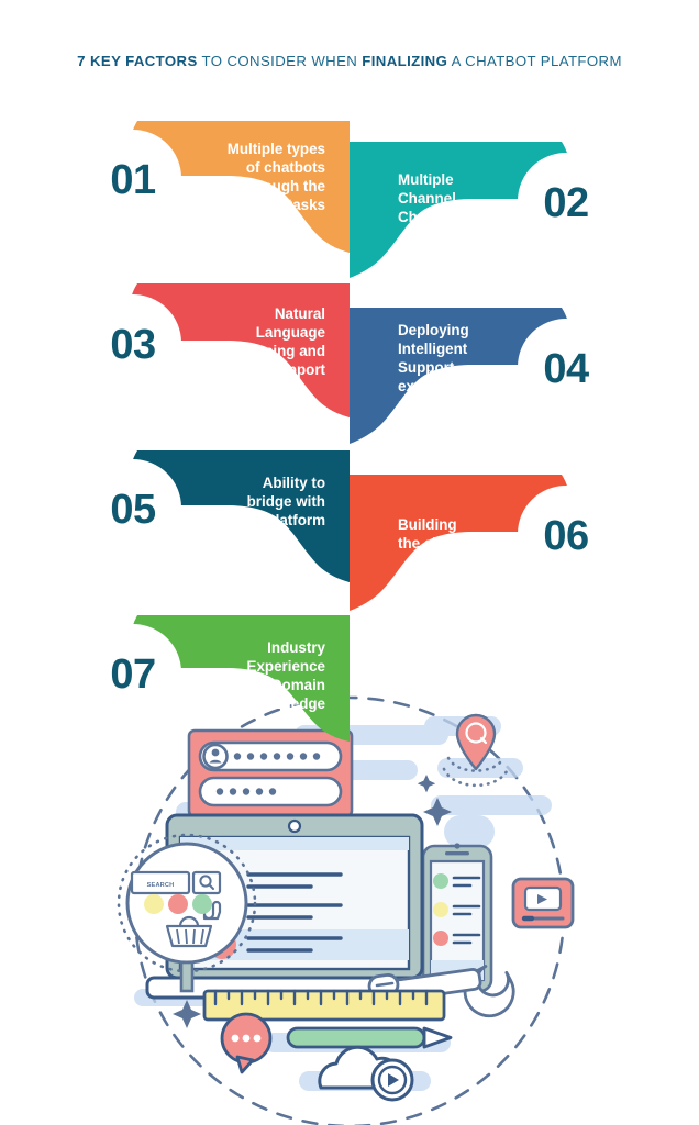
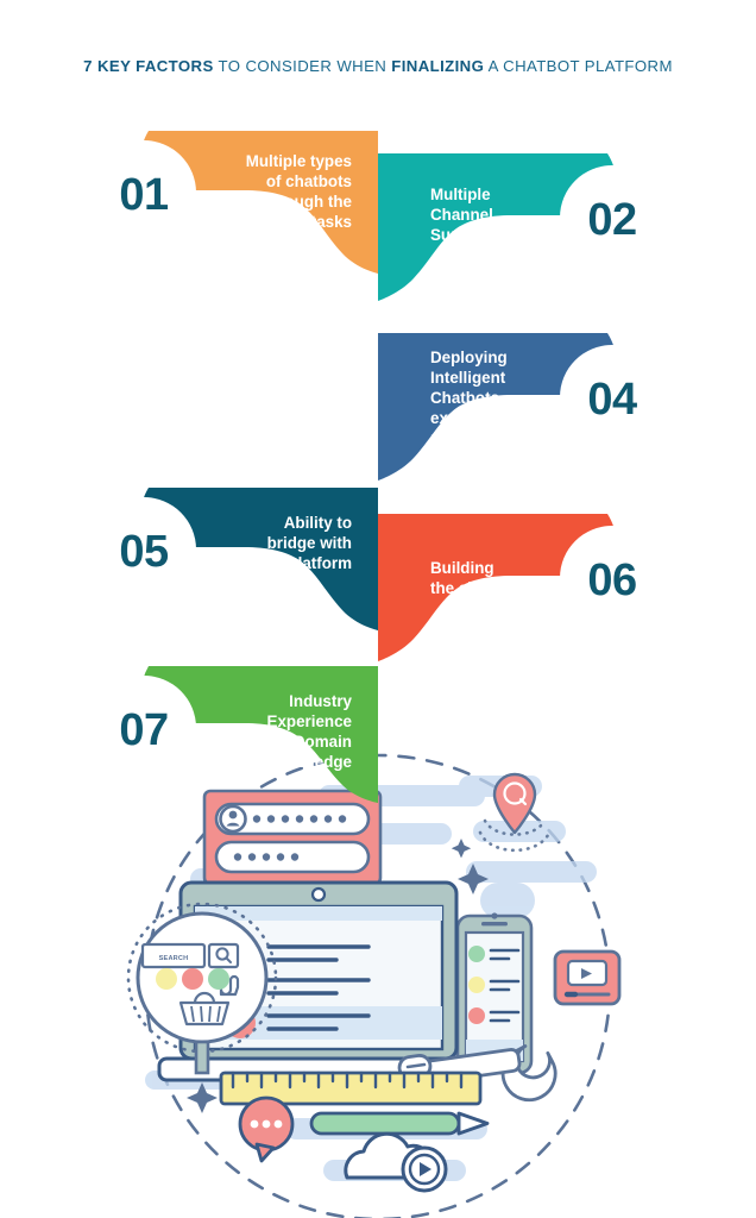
  7 KEY FACTORS TO CONSIDER WHEN FINALIZING A CHATBOT PLATFORM
  07
  Industry
  Experience
  and Domain
  Knowledge
  06
  Building
  the chatbot
  05
  Ability to
  bridge with
  the platform
  04
  Deploying
  Intelligent
- Support
+ Chatbots
  executing
  platform
- 03
- Natural
- Language
- Processing and
- Speech Support
  02
  Multiple
  Channel
- Chatbots
+ Support
  01
  Multiple types
  of chatbots
  through the
  multiple tasks
